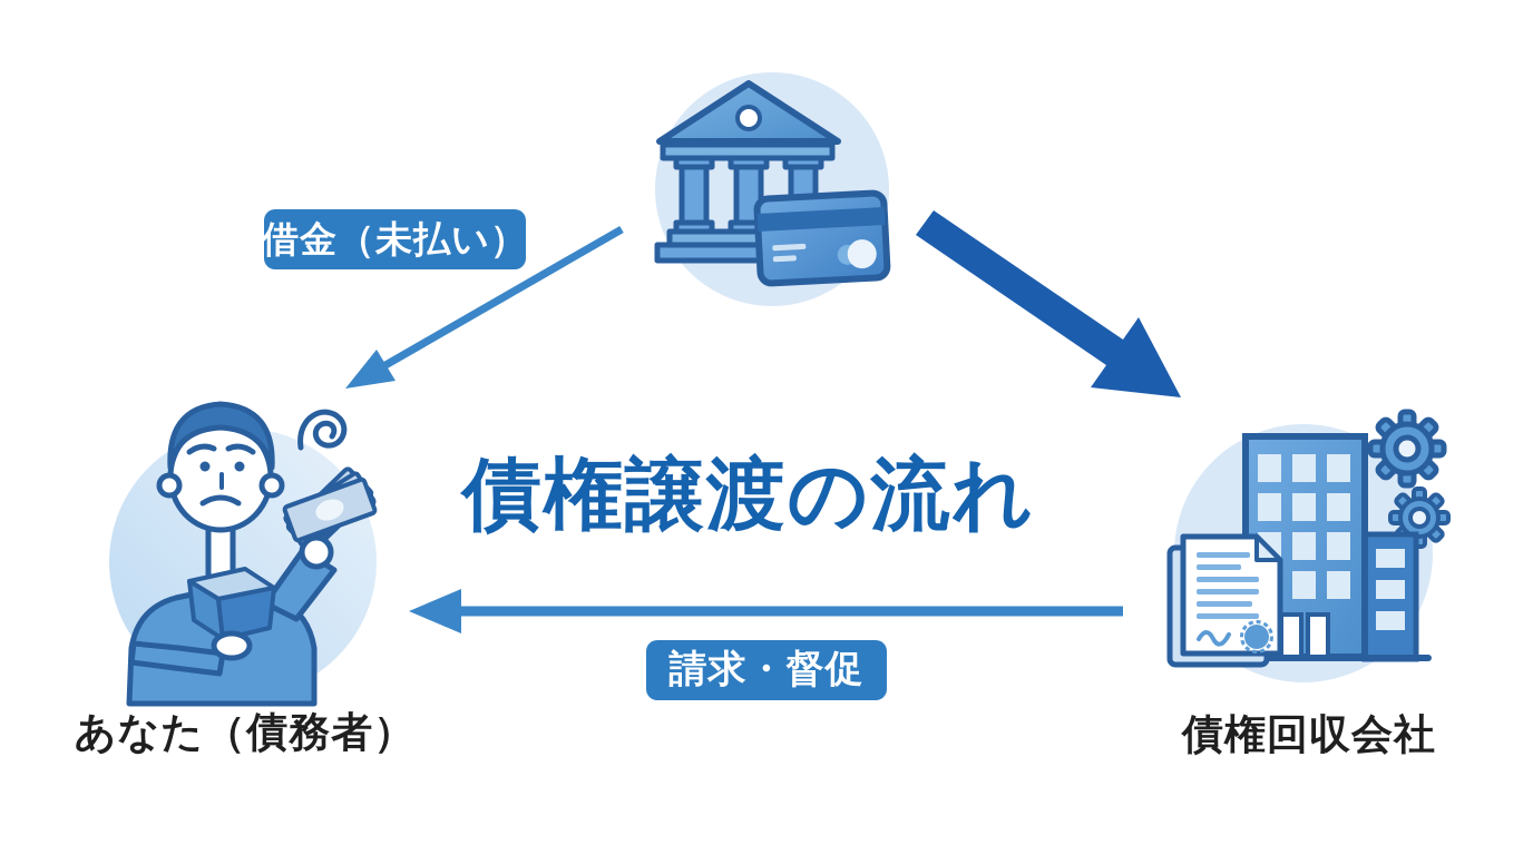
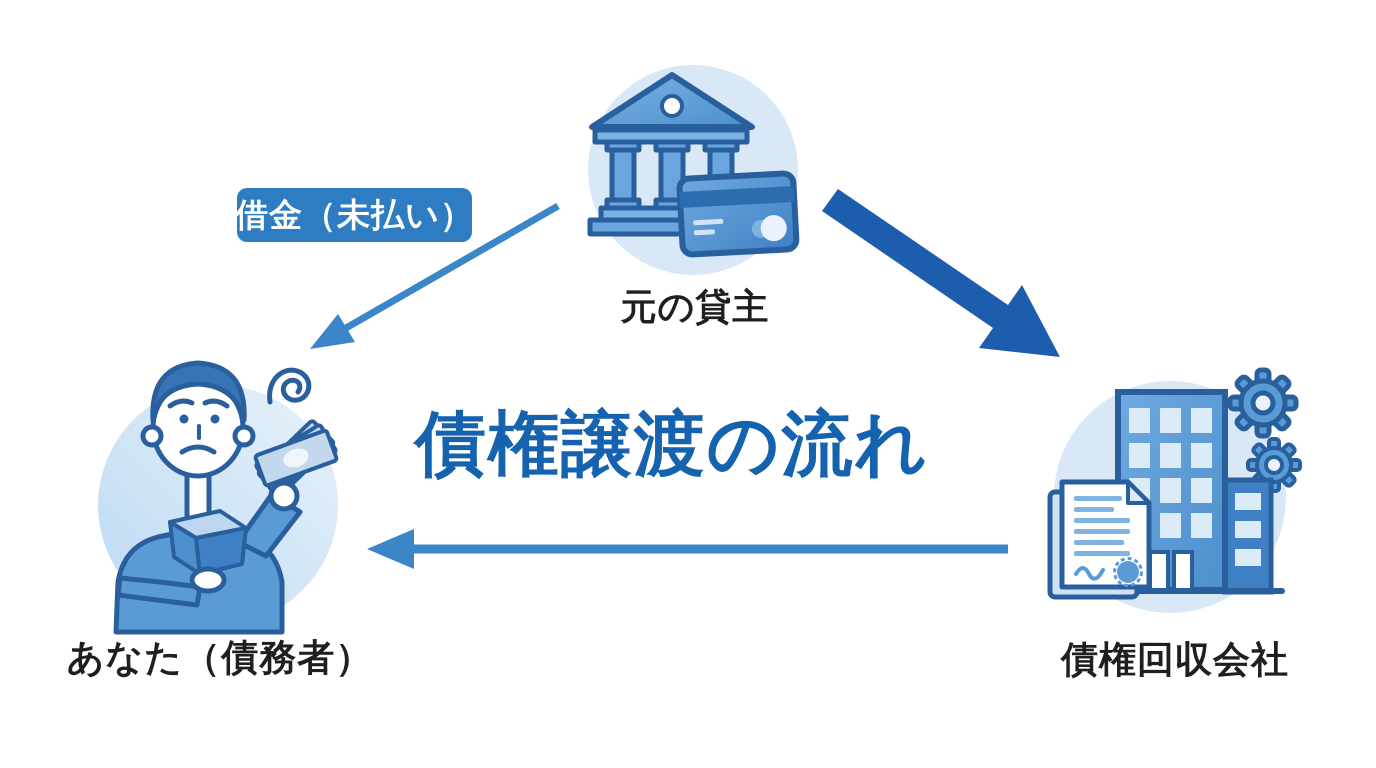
+ 元の貸主
  あなた（債務者）
  債権回収会社
  借金（未払い）
- 請求・督促
  債権譲渡の流れ
